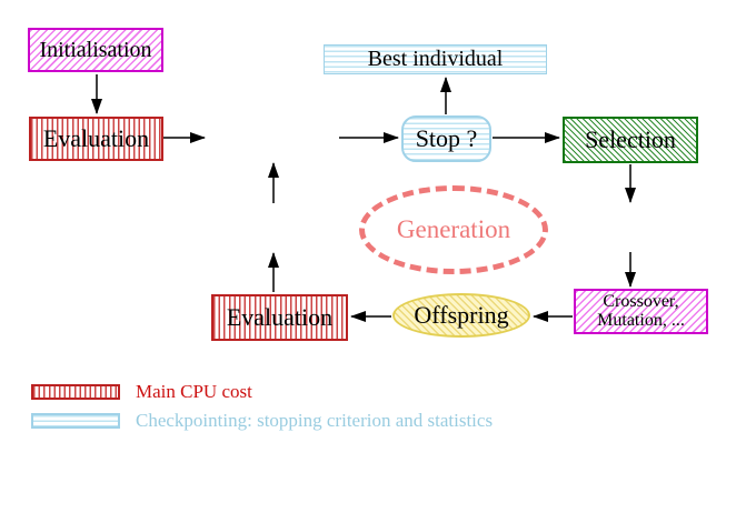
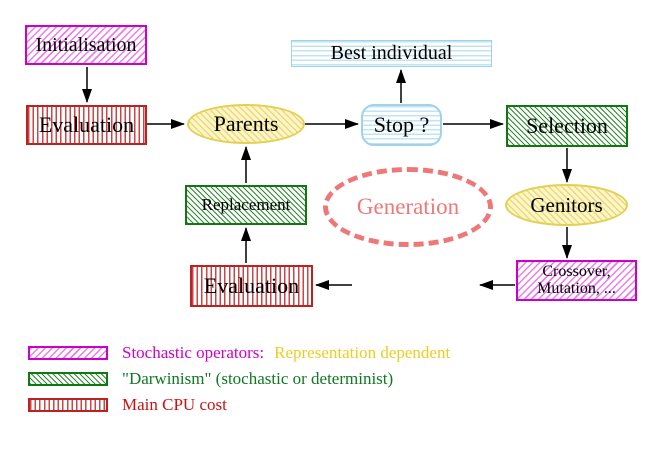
  Initialisation
  Evaluation
+ Parents
  Best individual
  Stop ?
  Selection
+ Genitors
+ Replacement
  Generation
  Evaluation
- Offspring
  Crossover,
  Mutation, ...
+ Stochastic operators:
+ Representation dependent
+ "Darwinism" (stochastic or determinist)
  Main CPU cost
- Checkpointing: stopping criterion and statistics
